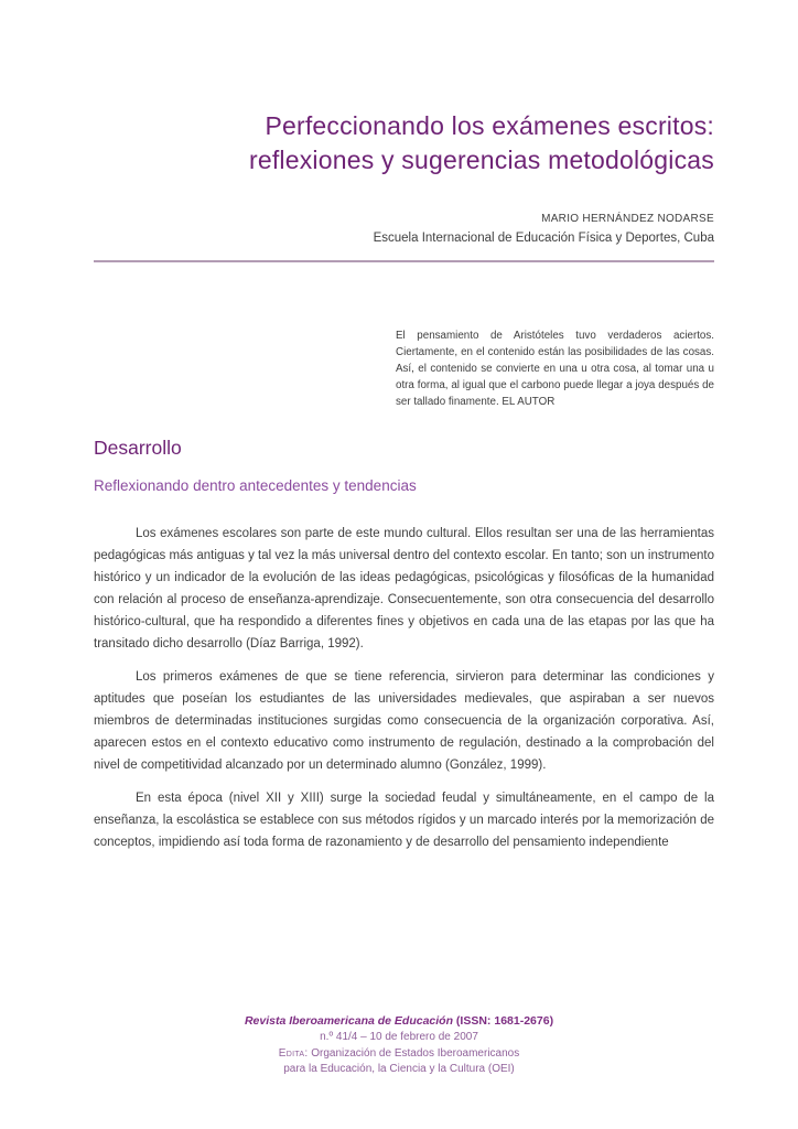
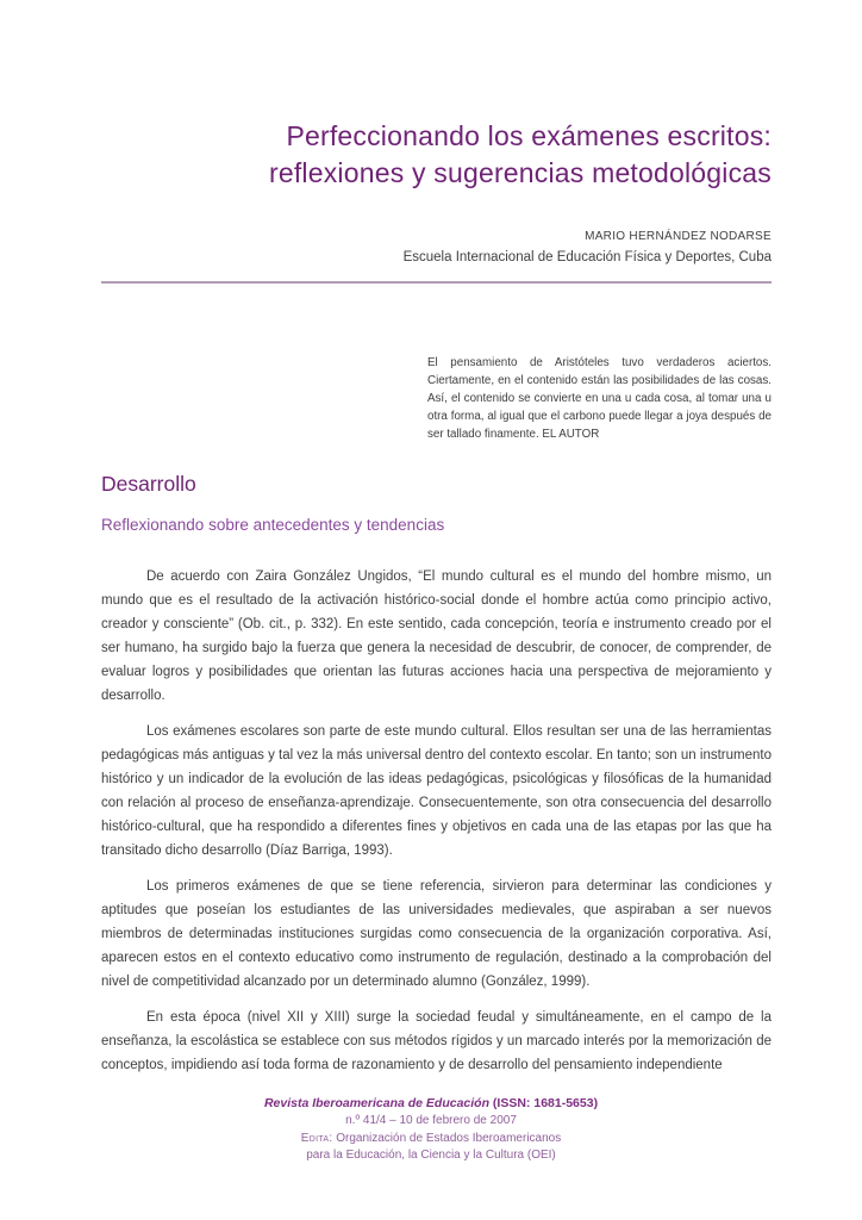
  Perfeccionando los exámenes escritos:
  reflexiones y sugerencias metodológicas
  MARIO HERNÁNDEZ NODARSE
  Escuela Internacional de Educación Física y Deportes, Cuba
- El pensamiento de Aristóteles tuvo verdaderos aciertos. Ciertamente, en el contenido están las posibilidades de las cosas. Así, el contenido se convierte en una u otra cosa, al tomar una u otra forma, al igual que el carbono puede llegar a joya después de ser tallado finamente. EL AUTOR
+ El pensamiento de Aristóteles tuvo verdaderos aciertos. Ciertamente, en el contenido están las posibilidades de las cosas. Así, el contenido se convierte en una u cada cosa, al tomar una u otra forma, al igual que el carbono puede llegar a joya después de ser tallado finamente. EL AUTOR
  Desarrollo
- Reflexionando dentro antecedentes y tendencias
+ Reflexionando sobre antecedentes y tendencias
+ De acuerdo con Zaira González Ungidos, “El mundo cultural es el mundo del hombre mismo, un mundo que es el resultado de la activación histórico-social donde el hombre actúa como principio activo, creador y consciente” (Ob. cit., p. 332). En este sentido, cada concepción, teoría e instrumento creado por el ser humano, ha surgido bajo la fuerza que genera la necesidad de descubrir, de conocer, de comprender, de evaluar logros y posibilidades que orientan las futuras acciones hacia una perspectiva de mejoramiento y desarrollo.
- Los exámenes escolares son parte de este mundo cultural. Ellos resultan ser una de las herramientas pedagógicas más antiguas y tal vez la más universal dentro del contexto escolar. En tanto; son un instrumento histórico y un indicador de la evolución de las ideas pedagógicas, psicológicas y filosóficas de la humanidad con relación al proceso de enseñanza-aprendizaje. Consecuentemente, son otra consecuencia del desarrollo histórico-cultural, que ha respondido a diferentes fines y objetivos en cada una de las etapas por las que ha transitado dicho desarrollo (Díaz Barriga, 1992).
+ Los exámenes escolares son parte de este mundo cultural. Ellos resultan ser una de las herramientas pedagógicas más antiguas y tal vez la más universal dentro del contexto escolar. En tanto; son un instrumento histórico y un indicador de la evolución de las ideas pedagógicas, psicológicas y filosóficas de la humanidad con relación al proceso de enseñanza-aprendizaje. Consecuentemente, son otra consecuencia del desarrollo histórico-cultural, que ha respondido a diferentes fines y objetivos en cada una de las etapas por las que ha transitado dicho desarrollo (Díaz Barriga, 1993).
  Los primeros exámenes de que se tiene referencia, sirvieron para determinar las condiciones y aptitudes que poseían los estudiantes de las universidades medievales, que aspiraban a ser nuevos miembros de determinadas instituciones surgidas como consecuencia de la organización corporativa. Así, aparecen estos en el contexto educativo como instrumento de regulación, destinado a la comprobación del nivel de competitividad alcanzado por un determinado alumno (González, 1999).
  En esta época (nivel XII y XIII) surge la sociedad feudal y simultáneamente, en el campo de la enseñanza, la escolástica se establece con sus métodos rígidos y un marcado interés por la memorización de conceptos, impidiendo así toda forma de razonamiento y de desarrollo del pensamiento independiente
- Revista Iberoamericana de Educación (ISSN: 1681-2676)
+ Revista Iberoamericana de Educación (ISSN: 1681-5653)
  n.º 41/4 – 10 de febrero de 2007
  Edita: Organización de Estados Iberoamericanos
  para la Educación, la Ciencia y la Cultura (OEI)
